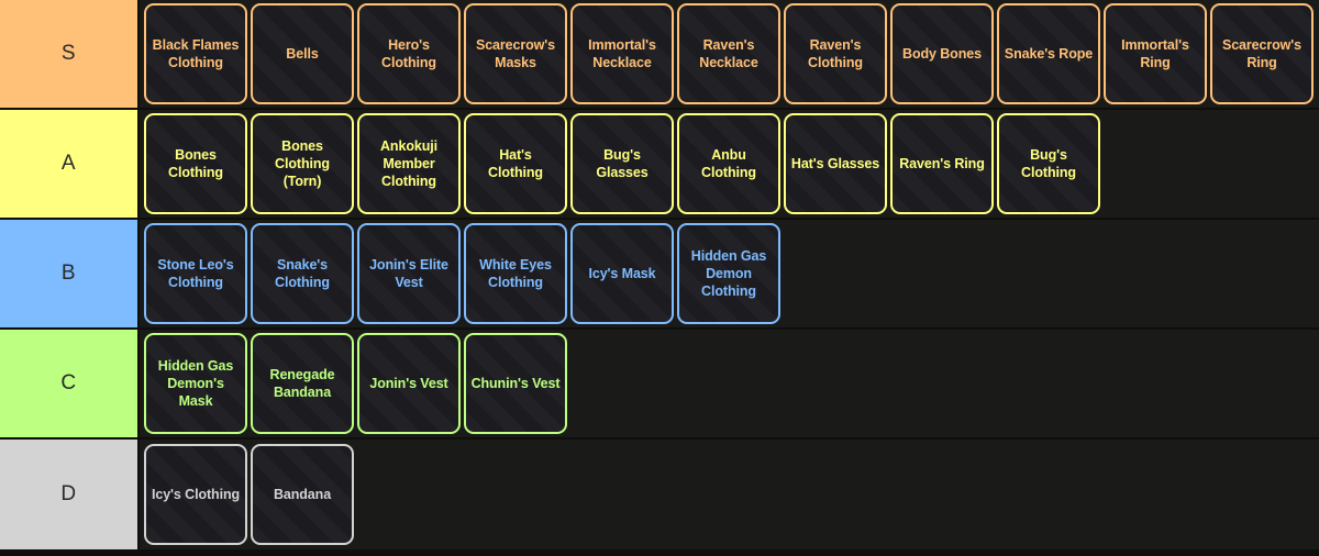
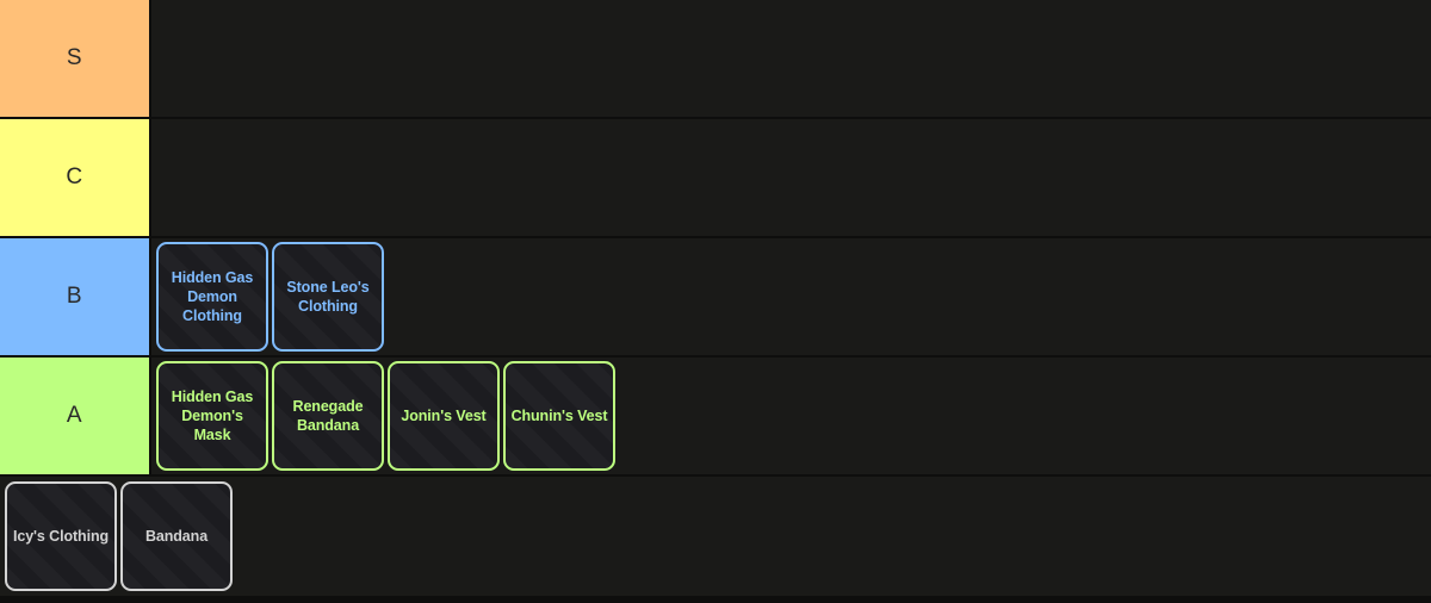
  S
- Black Flames Clothing
- Bells
- Hero's Clothing
- Scarecrow's Masks
- Immortal's Necklace
- Raven's Necklace
- Raven's Clothing
- Body Bones
- Snake's Rope
- Immortal's Ring
- Scarecrow's Ring
- A
+ C
- Bones Clothing
- Bones Clothing (Torn)
- Ankokuji Member Clothing
- Hat's Clothing
- Bug's Glasses
- Anbu Clothing
- Hat's Glasses
- Raven's Ring
- Bug's Clothing
  B
- Stone Leo's Clothing
+ Hidden Gas Demon Clothing
- Snake's Clothing
- Jonin's Elite Vest
- White Eyes Clothing
- Icy's Mask
- Hidden Gas Demon Clothing
+ Stone Leo's Clothing
- C
+ A
  Hidden Gas Demon's Mask
  Renegade Bandana
  Jonin's Vest
  Chunin's Vest
- D
  Icy's Clothing
  Bandana
